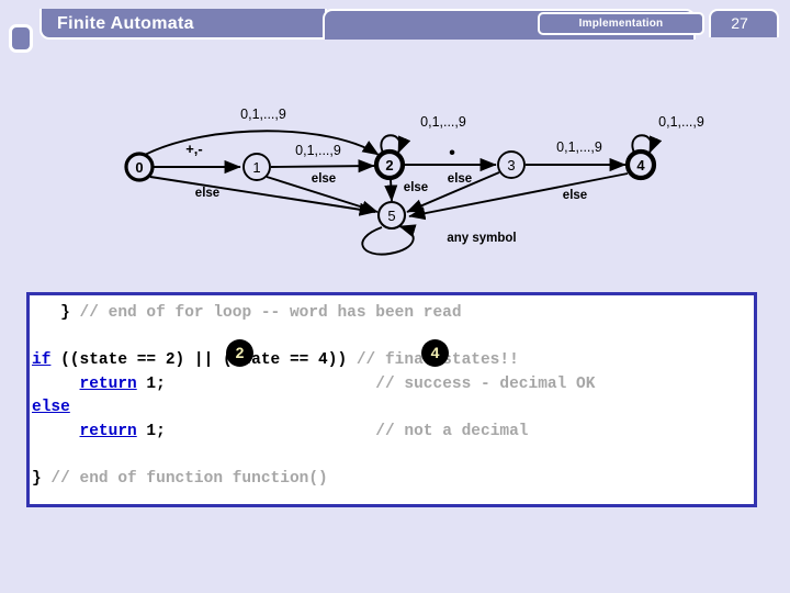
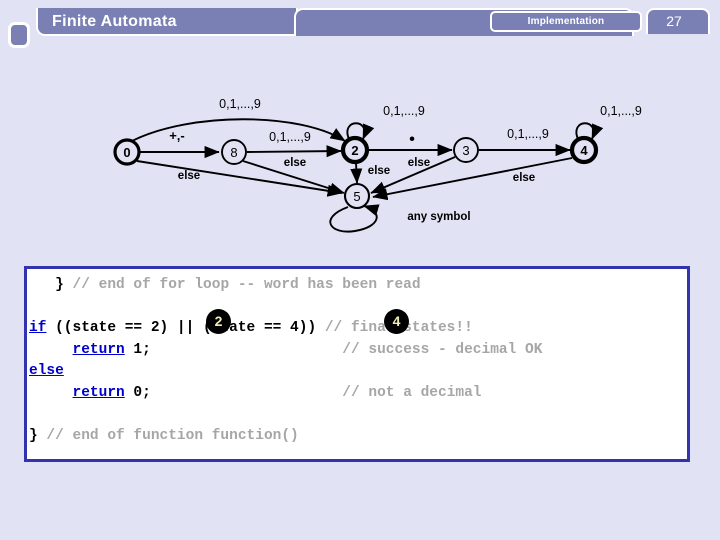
  Finite Automata
  Implementation
  27
  0
- 1
+ 8
  2
  3
  4
  5
  0,1,...,9
  +,-
  0,1,...,9
  else
  else
  0,1,...,9
  •
  else
  else
  0,1,...,9
  0,1,...,9
  else
  any symbol
  } // end of for loop -- word has been read
  if ((state == 2) ||ate == 4)) // fina states!!
  return 1; // success - decimal OK
  else
- return 1; // not a decimal
+ return 0; // not a decimal
  } // end of function function()
  2
  4
